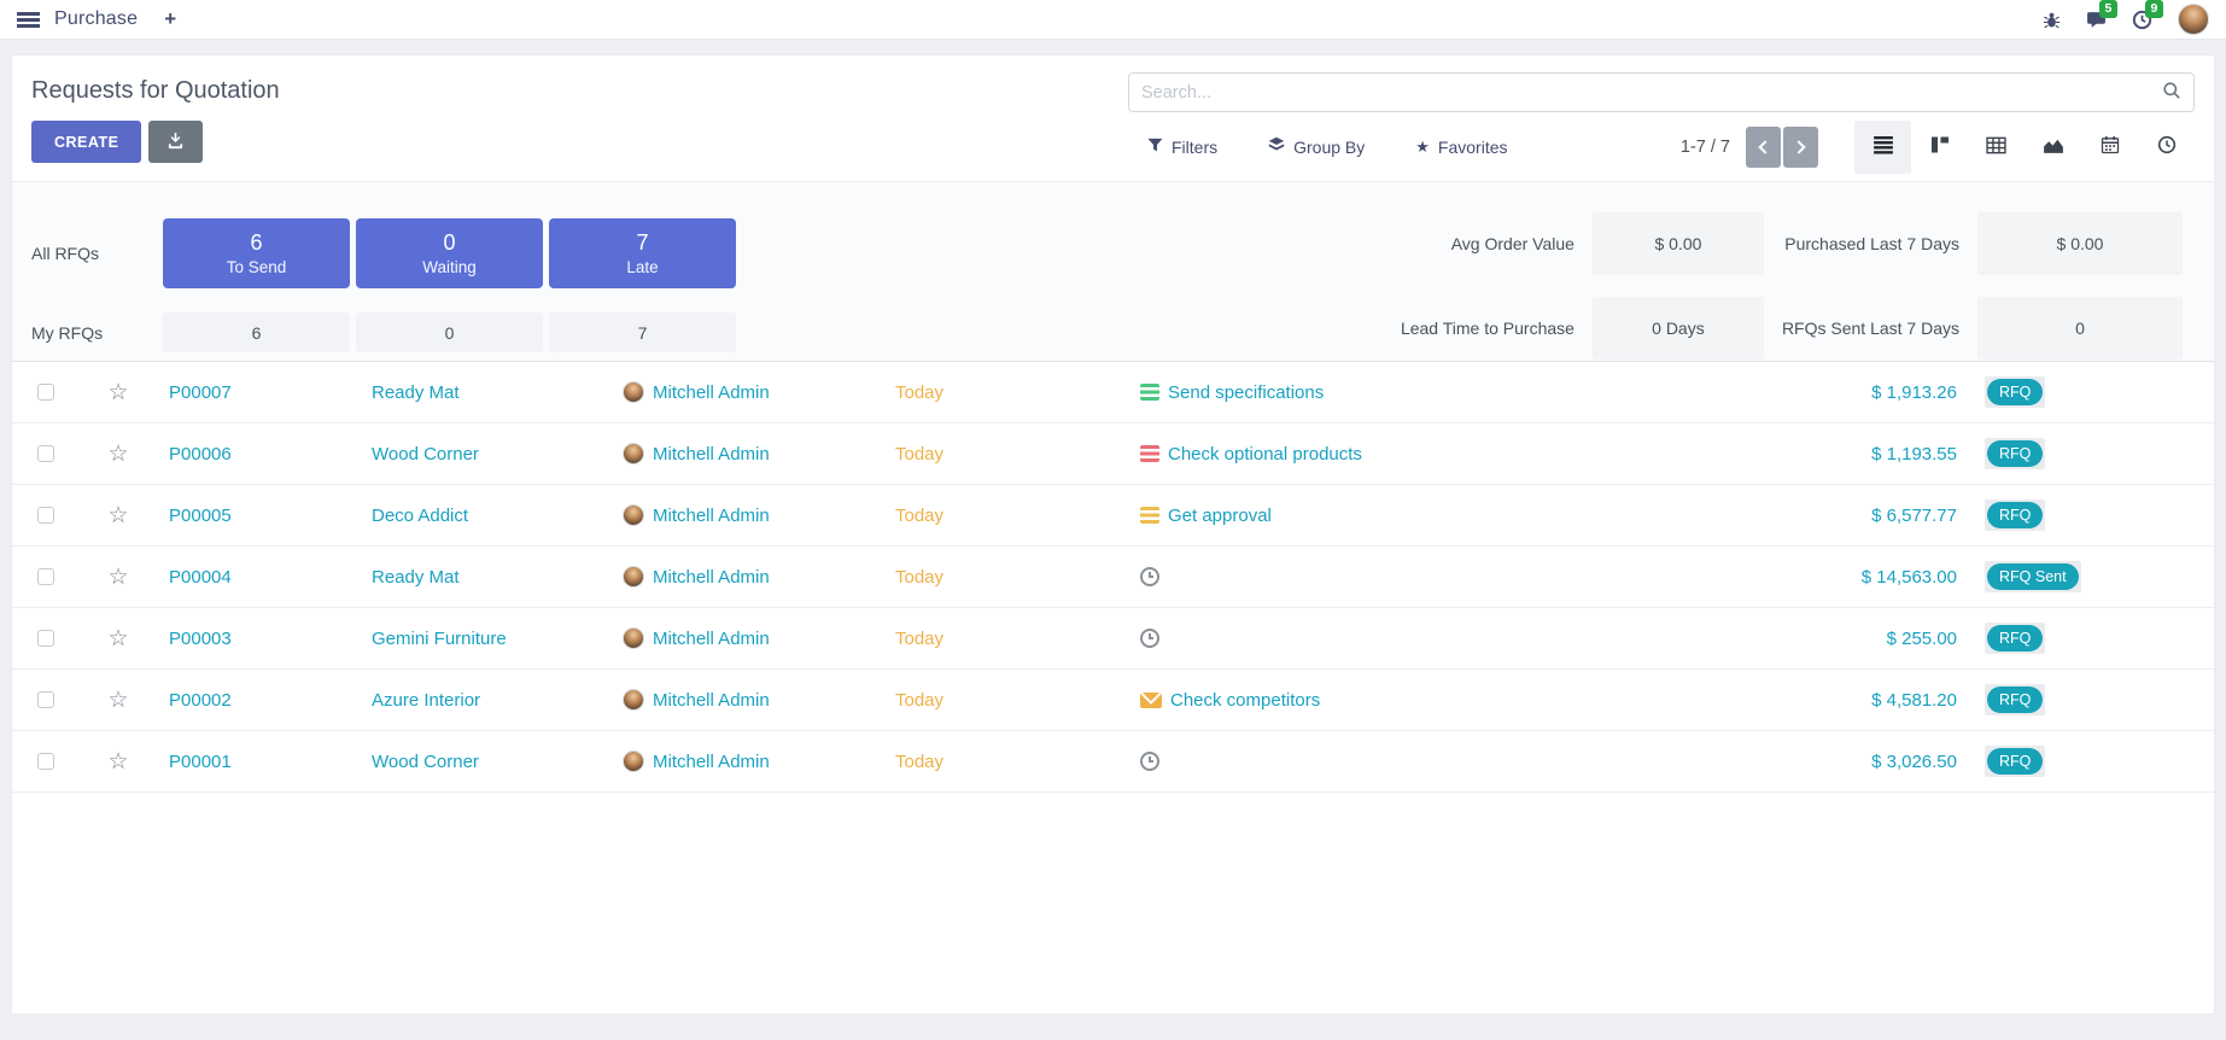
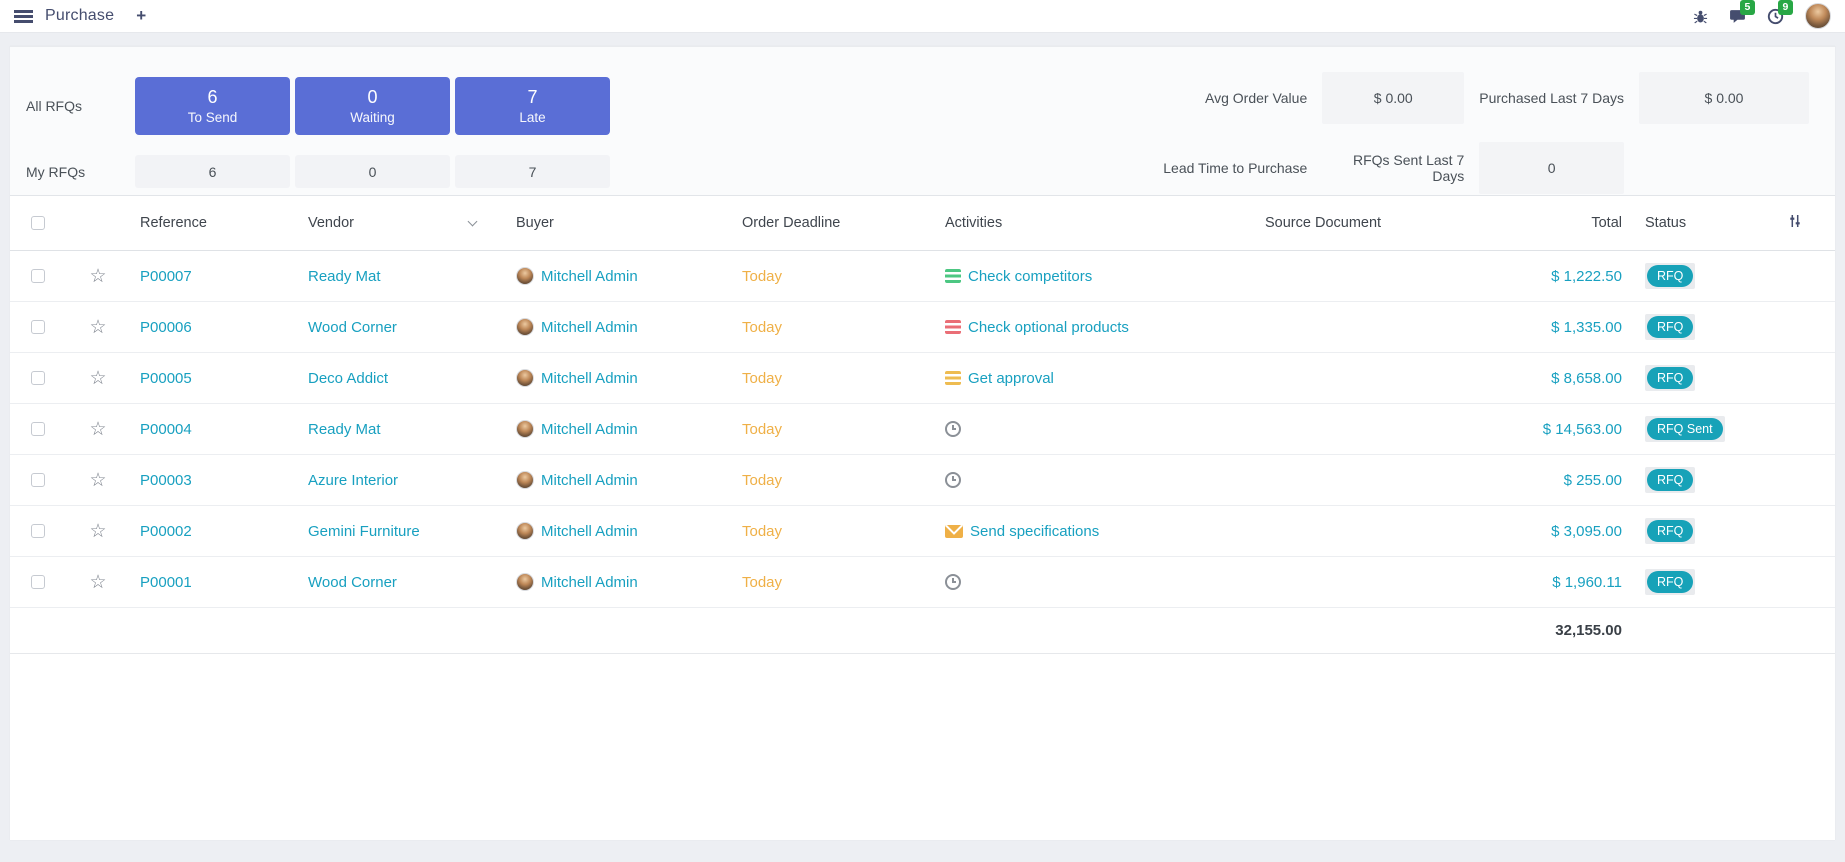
  Purchase
  +
  5
  9
- Requests for Quotation
- CREATE
- Search...
- Filters
- Group By
- ★
- Favorites
- 1-7 / 7
  All RFQs
  6
  To Send
  0
  Waiting
  7
  Late
  My RFQs
  6
  0
  7
  Avg Order Value
  $ 0.00
  Purchased Last 7 Days
  $ 0.00
  Lead Time to Purchase
- 0 Days
  RFQs Sent Last 7 Days
  0
+ Reference
+ Vendor
+ Buyer
+ Order Deadline
+ Activities
+ Source Document
+ Total
+ Status
  ☆
  P00007
  Ready Mat
  Mitchell Admin
  Today
- Send specifications
+ Check competitors
- $ 1,913.26
+ $ 1,222.50
  RFQ
  ☆
  P00006
  Wood Corner
  Mitchell Admin
  Today
  Check optional products
- $ 1,193.55
+ $ 1,335.00
  RFQ
  ☆
  P00005
  Deco Addict
  Mitchell Admin
  Today
  Get approval
- $ 6,577.77
+ $ 8,658.00
  RFQ
  ☆
  P00004
  Ready Mat
  Mitchell Admin
  Today
  $ 14,563.00
  RFQ Sent
  ☆
  P00003
- Gemini Furniture
+ Azure Interior
  Mitchell Admin
  Today
  $ 255.00
  RFQ
  ☆
  P00002
- Azure Interior
+ Gemini Furniture
  Mitchell Admin
  Today
- Check competitors
+ Send specifications
- $ 4,581.20
+ $ 3,095.00
  RFQ
  ☆
  P00001
  Wood Corner
  Mitchell Admin
  Today
- $ 3,026.50
+ $ 1,960.11
  RFQ
+ 32,155.00
